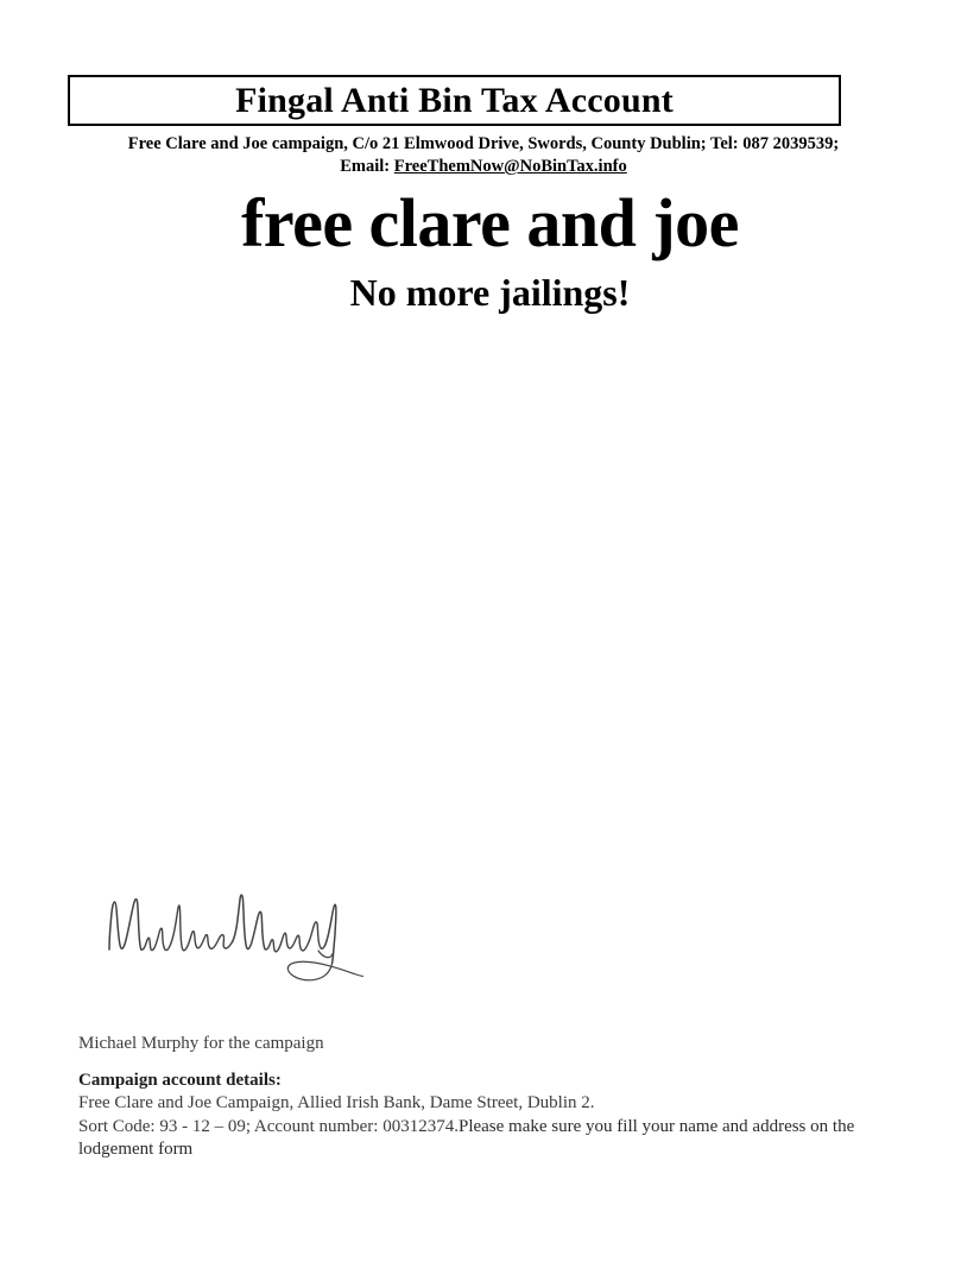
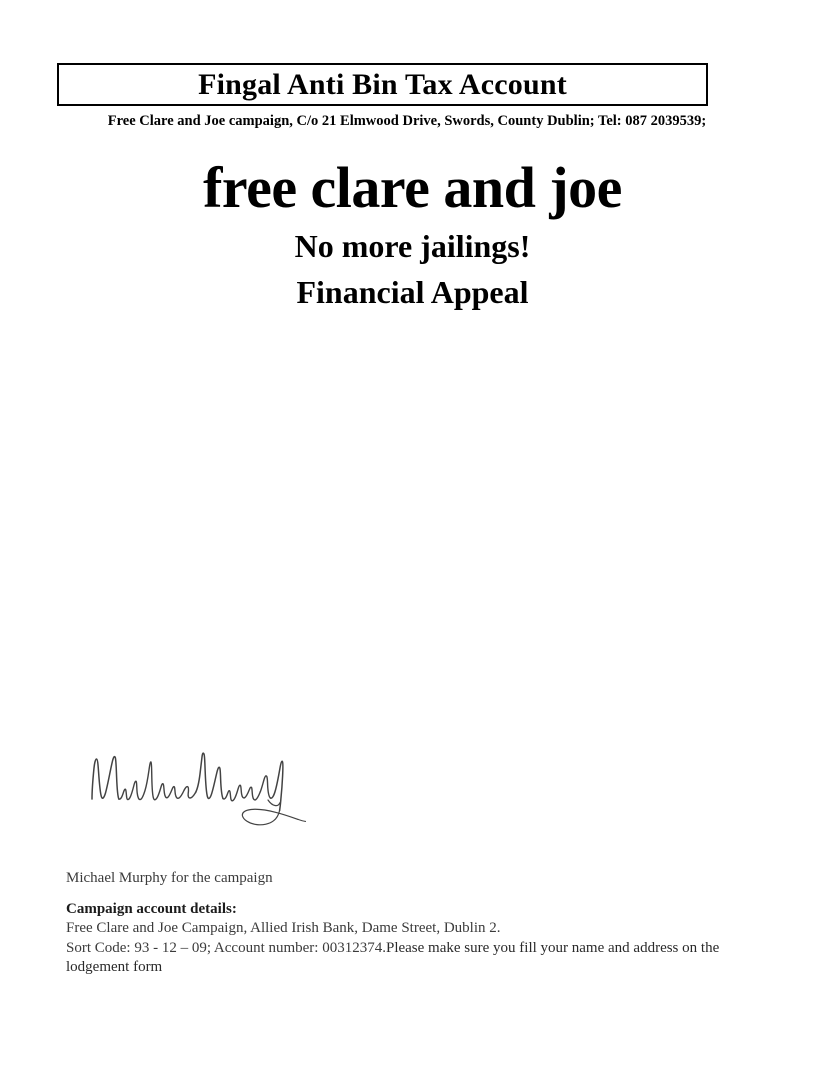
  Fingal Anti Bin Tax Account
  Free Clare and Joe campaign, C/o 21 Elmwood Drive, Swords, County Dublin; Tel: 087 2039539;
- Email: FreeThemNow@NoBinTax.info
  free clare and joe
  No more jailings!
+ Financial Appeal
  Michael Murphy for the campaign
  Campaign account details:
  Free Clare and Joe Campaign, Allied Irish Bank, Dame Street, Dublin 2.
  Sort Code: 93 - 12 – 09; Account number: 00312374.Please make sure you fill your name and address on the lodgement form
